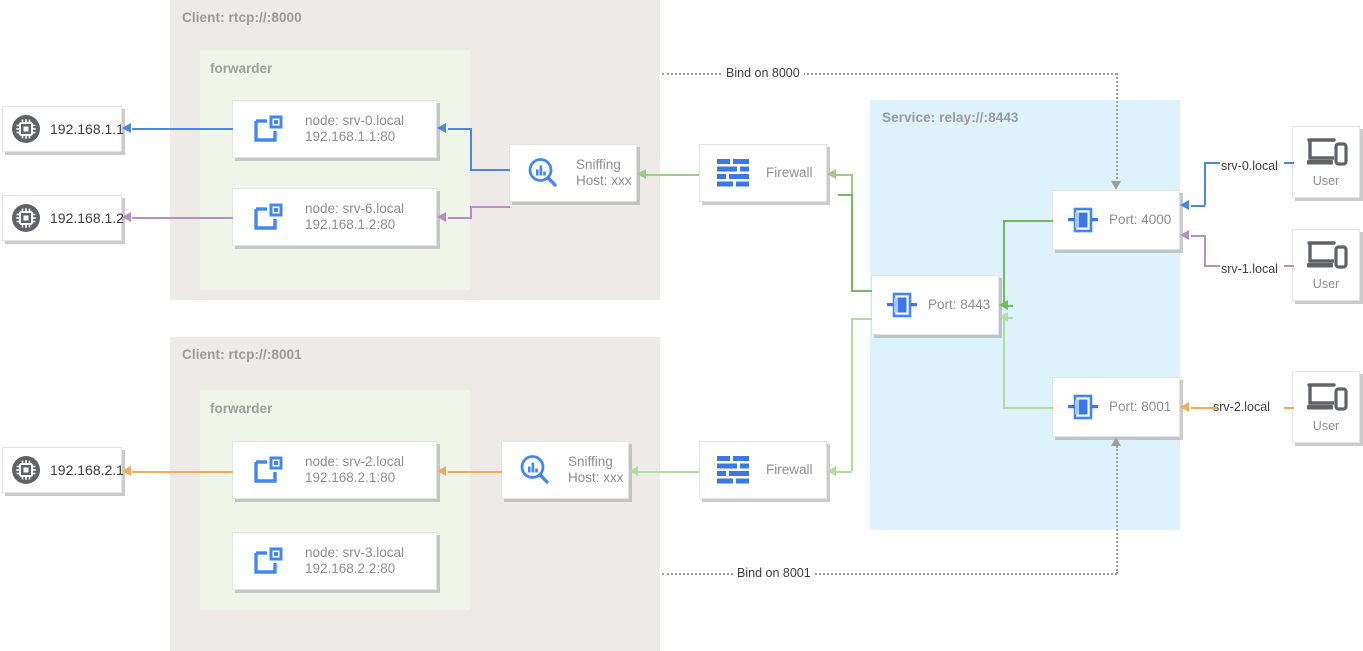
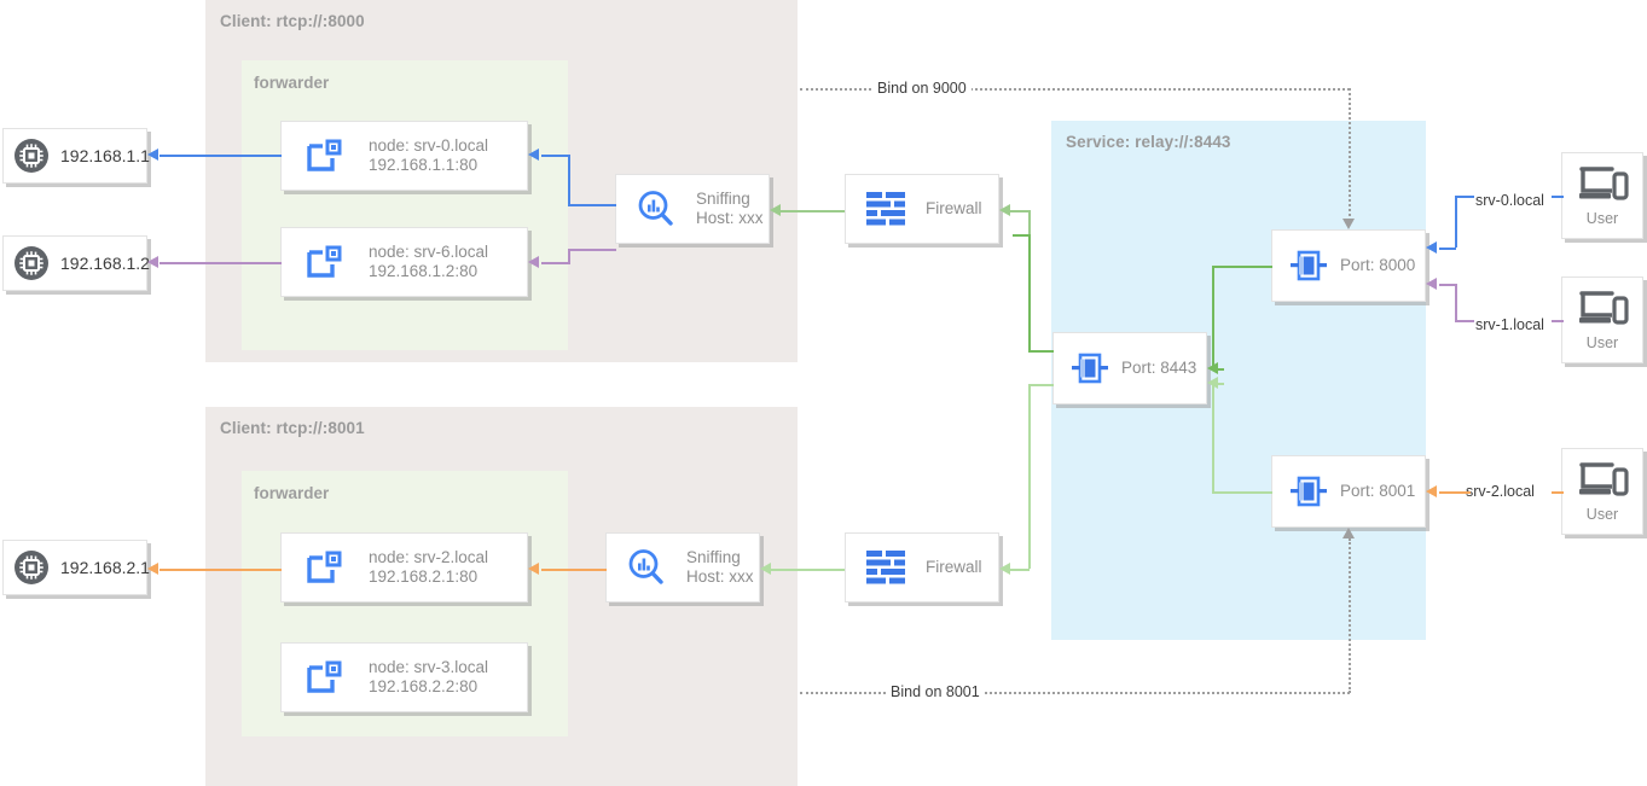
  Client: rtcp://:8000
  forwarder
  node: srv-0.local
  192.168.1.1:80
  node: srv-6.local
  192.168.1.2:80
  Client: rtcp://:8001
  forwarder
  node: srv-2.local
  192.168.2.1:80
  node: srv-3.local
  192.168.2.2:80
  192.168.1.1
  192.168.1.2
  192.168.2.1
  Sniffing
  Host: xxx
  Sniffing
  Host: xxx
  Firewall
  Firewall
  Service: relay://:8443
- Port: 4000
+ Port: 8000
  Port: 8443
  Port: 8001
  User
  User
  User
  srv-0.local
  srv-1.local
  srv-2.local
- Bind on 8000
+ Bind on 9000
  Bind on 8001
